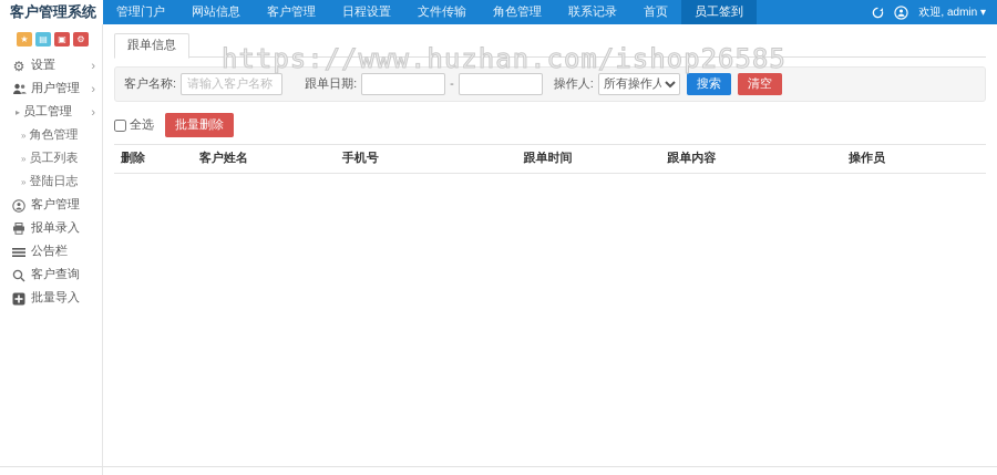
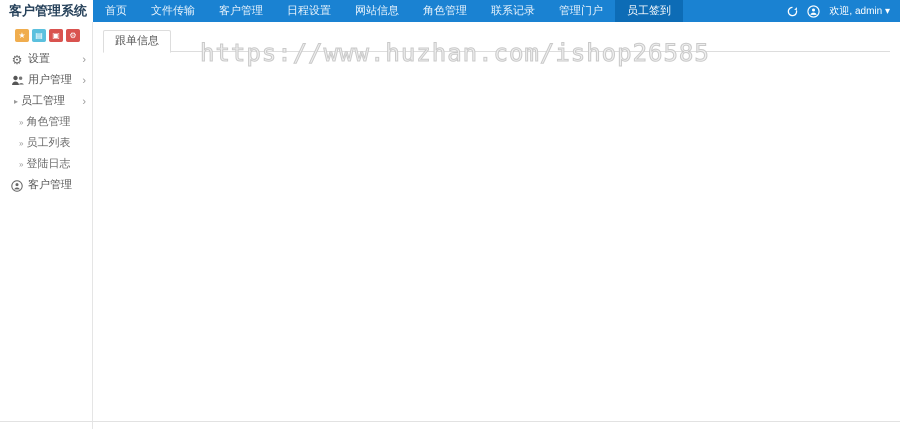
  https://www.huzhan.com/ishop26585
  客户管理系统
- 管理门户
+ 首页
- 网站信息
+ 文件传输
  客户管理
  日程设置
- 文件传输
+ 网站信息
  角色管理
  联系记录
- 首页
+ 管理门户
  员工签到
  欢迎, admin ▾
  ★
  ▤
  ▣
  ⚙
  ⚙
  设置
  ›
  用户管理
  ›
  ▸
  员工管理
  ›
  »
  角色管理
  »
  员工列表
  »
  登陆日志
  客户管理
- 报单录入
- 公告栏
- 客户查询
- 批量导入
  跟单信息
- 客户名称:
- 请输入客户名称
- 跟单日期:
- -
- 操作人:
- 所有操作人
- 搜索
- 清空
- 全选
- 批量删除
- 删除	客户姓名	手机号	跟单时间	跟单内容	操作员
